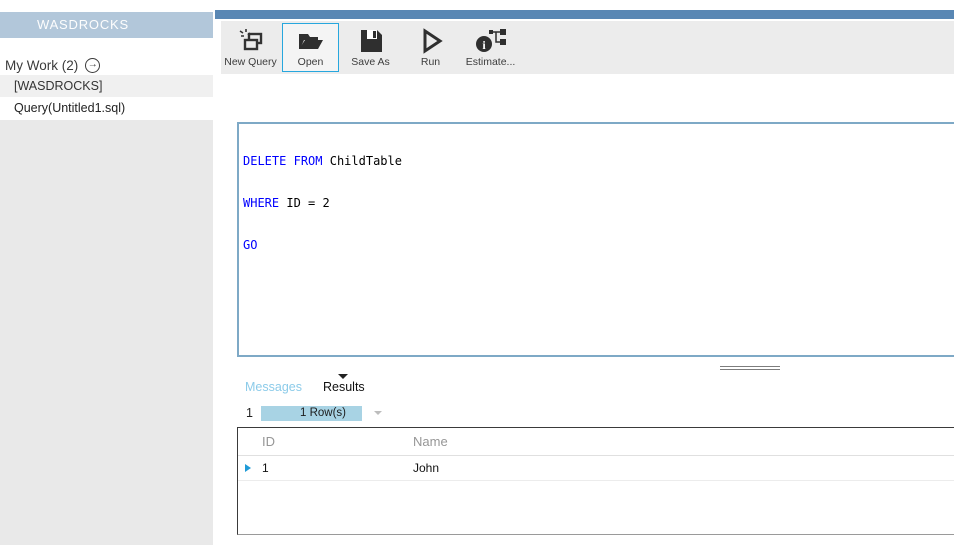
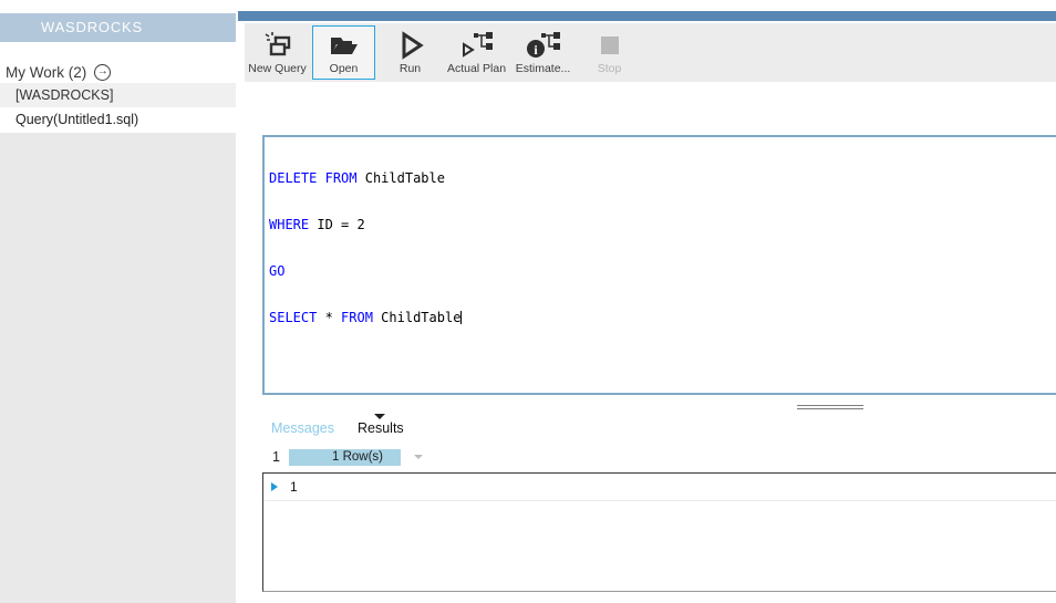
  WASDROCKS
  My Work (2)
  →
  [WASDROCKS]
  Query(Untitled1.sql)
  New Query
  Open
- Save As
  Run
+ Actual Plan
  i
  Estimate...
+ Stop
  DELETE FROM ChildTable
  WHERE ID = 2
  GO
+ SELECT * FROM ChildTable
  Messages
  Results
  1
  1 Row(s)
- ID
- Name
  1
- John
